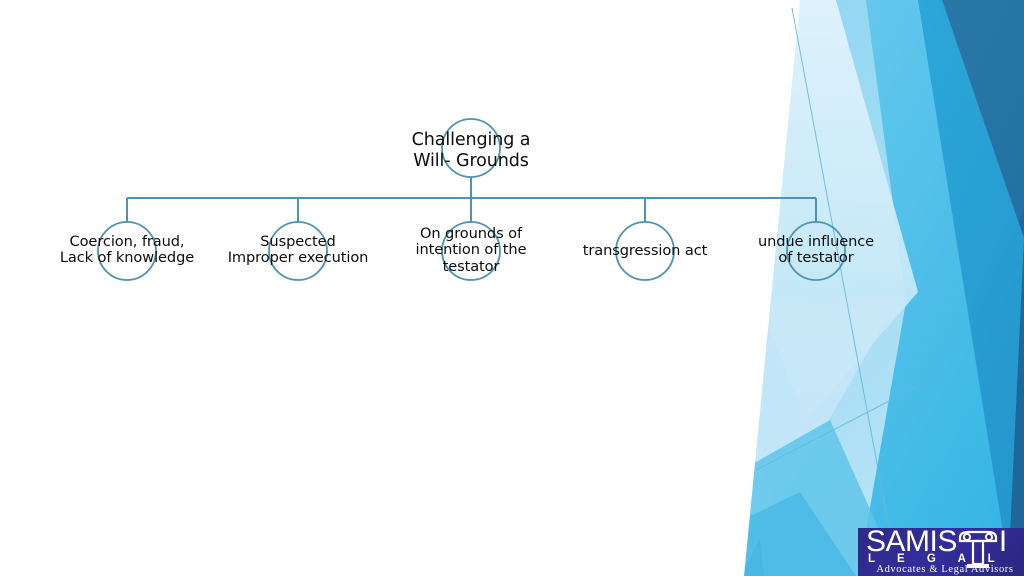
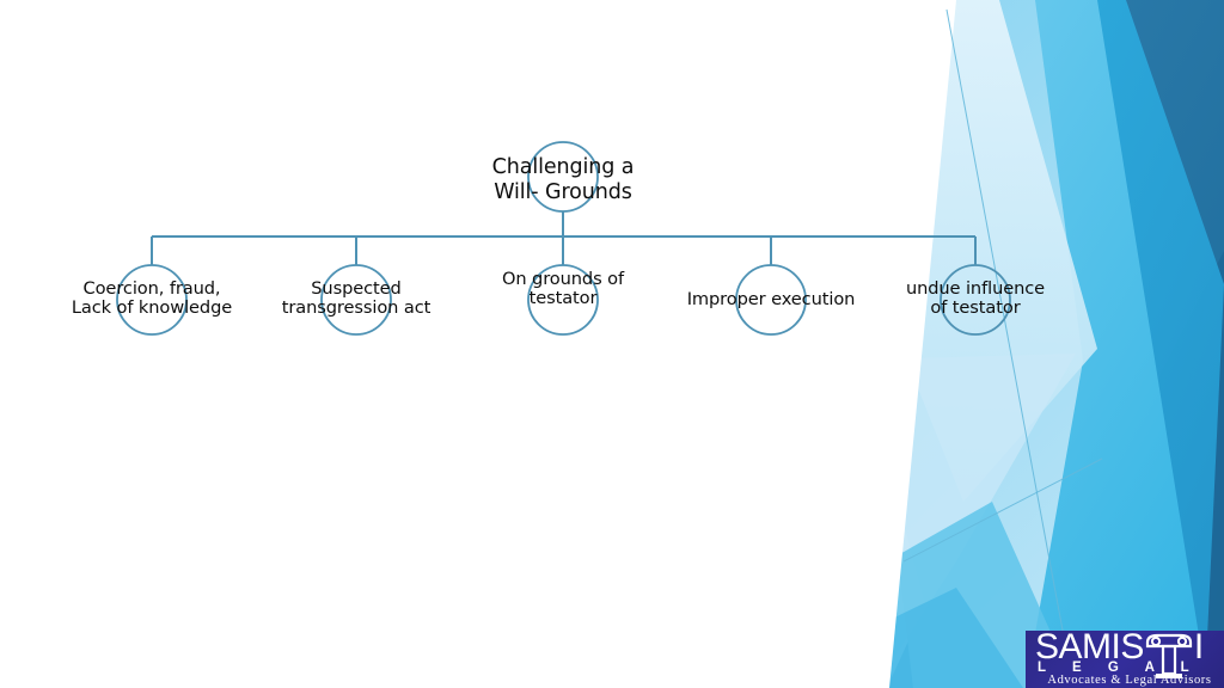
  Challenging a
  Will- Grounds
  Coercion, fraud,
  Lack of knowledge
  Suspected
- Improper execution
+ transgression act
  On grounds of
- intention of the
  testator
- transgression act
+ Improper execution
  undue influence
  of testator
  SAMIS I
  L E G A L
  Advocates & Legal Advisors
